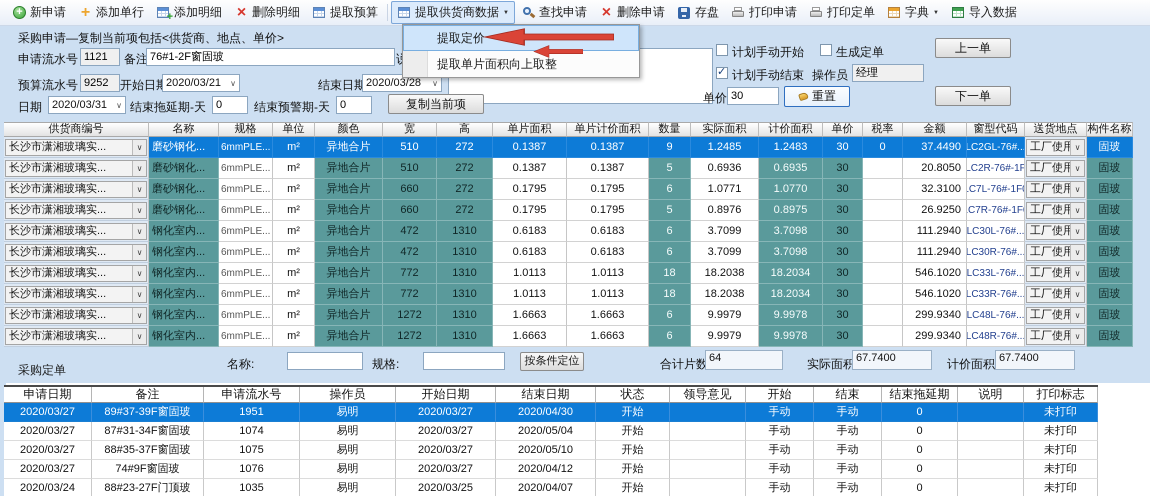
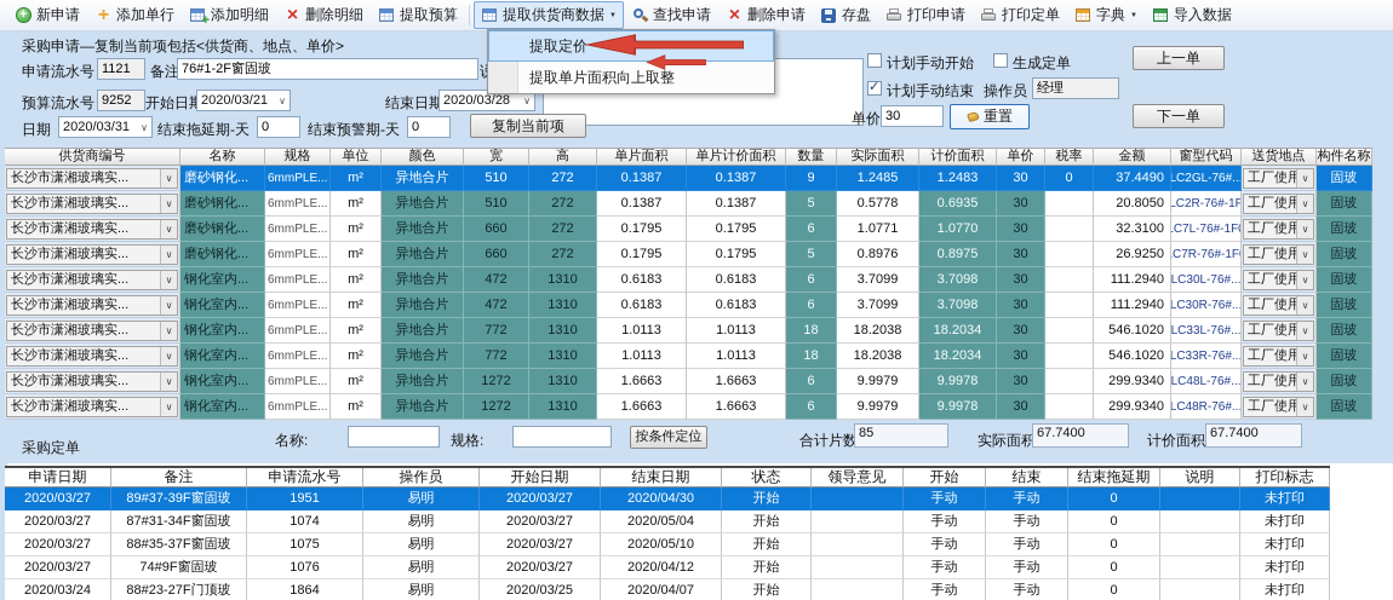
  新申请
  添加单行
  添加明细
  删除明细
  提取预算
  提取供货商数据
  查找申请
  删除申请
  存盘
  打印申请
  打印定单
  字典
  导入数据
  采购申请—复制当前项包括<供货商、地点、单价>
  申请流水号
  1121
  备注
  76#1-2F窗固玻
  预算流水号
  9252
  开始日
  2020/03/21
  ∨
  结束日期
  2020/03/28
  ∨
  日期
  2020/03/31
  ∨
  结束拖延期-天
  0
  结束预警期-天
  0
  复制当前项
  计划手动开始
  生成定单
  计划手动结束
  操作员
  经理
  单价
  30
  重置
  上一单
  下一单
  供货商编号
  名称
  规格
  单位
  颜色
  宽
  高
  单片面积
  单片计价面积
  数量
  实际面积
  计价面积
  单价
  税率
  金额
  窗型代码
  送货地点
  构件名称
  长沙市潇湘玻璃实...
  ∨
  磨砂钢化...
  6mmPLE...
  m²
  异地合片
  510
  272
  0.1387
  0.1387
  9
  1.2485
  1.2483
  30
  0
  37.4490
  LC2GL-76#..
  工厂使用
  ∨
  固玻
  长沙市潇湘玻璃实...
  ∨
  磨砂钢化...
  6mmPLE...
  m²
  异地合片
  510
  272
  0.1387
  0.1387
  5
- 0.6936
+ 0.5778
  0.6935
  30
  20.8050
  LC2R-76#-1F
  工厂使用
  ∨
  固玻
  长沙市潇湘玻璃实...
  ∨
  磨砂钢化...
  6mmPLE...
  m²
  异地合片
  660
  272
  0.1795
  0.1795
  6
  1.0771
  1.0770
  30
  32.3100
  LC7L-76#-1F
  工厂使用
  ∨
  固玻
  长沙市潇湘玻璃实...
  ∨
  磨砂钢化...
  6mmPLE...
  m²
  异地合片
  660
  272
  0.1795
  0.1795
  5
  0.8976
  0.8975
  30
  26.9250
  C7R-76#-1F
  工厂使用
  ∨
  固玻
  长沙市潇湘玻璃实...
  ∨
  钢化室内...
  6mmPLE...
  m²
  异地合片
  472
  1310
  0.6183
  0.6183
  6
  3.7099
  3.7098
  30
  111.2940
  LC30L-76#...
  工厂使用
  ∨
  固玻
  长沙市潇湘玻璃实...
  ∨
  钢化室内...
  6mmPLE...
  m²
  异地合片
  472
  1310
  0.6183
  0.6183
  6
  3.7099
  3.7098
  30
  111.2940
  LC30R-76#...
  工厂使用
  ∨
  固玻
  长沙市潇湘玻璃实...
  ∨
  钢化室内...
  6mmPLE...
  m²
  异地合片
  772
  1310
  1.0113
  1.0113
  18
  18.2038
  18.2034
  30
  546.1020
  LC33L-76#...
  工厂使用
  ∨
  固玻
  长沙市潇湘玻璃实...
  ∨
  钢化室内...
  6mmPLE...
  m²
  异地合片
  772
  1310
  1.0113
  1.0113
  18
  18.2038
  18.2034
  30
  546.1020
  LC33R-76#...
  工厂使用
  ∨
  固玻
  长沙市潇湘玻璃实...
  ∨
  钢化室内...
  6mmPLE...
  m²
  异地合片
  1272
  1310
  1.6663
  1.6663
  6
  9.9979
  9.9978
  30
  299.9340
  LC48L-76#...
  工厂使用
  ∨
  固玻
  长沙市潇湘玻璃实...
  ∨
  钢化室内...
  6mmPLE...
  m²
  异地合片
  1272
  1310
  1.6663
  1.6663
  6
  9.9979
  9.9978
  30
  299.9340
  LC48R-76#...
  工厂使用
  ∨
  固玻
  名称:
  规格:
  按条件定位
  合计片数
- 64
+ 85
  实际面积
  67.7400
  计价面积
  67.7400
  采购定单
  申请日期
  备注
  申请流水号
  操作员
  开始日期
  结束日期
  状态
  领导意见
  开始
  结束
  结束拖延期
  说明
  打印标志
  2020/03/27
  89#37-39F窗固玻
  1951
  易明
  2020/03/27
  2020/04/30
  开始
  手动
  手动
  0
  未打印
  2020/03/27
  87#31-34F窗固玻
  1074
  易明
  2020/03/27
  2020/05/04
  开始
  手动
  手动
  0
  未打印
  2020/03/27
  88#35-37F窗固玻
  1075
  易明
  2020/03/27
  2020/05/10
  开始
  手动
  手动
  0
  未打印
  2020/03/27
  74#9F窗固玻
  1076
  易明
  2020/03/27
  2020/04/12
  开始
  手动
  手动
  0
  未打印
  2020/03/24
  88#23-27F门顶玻
- 1035
+ 1864
  易明
  2020/03/25
  2020/04/07
  开始
  手动
  手动
  0
  未打印
  提取定价
  提取单片面积向上取整
